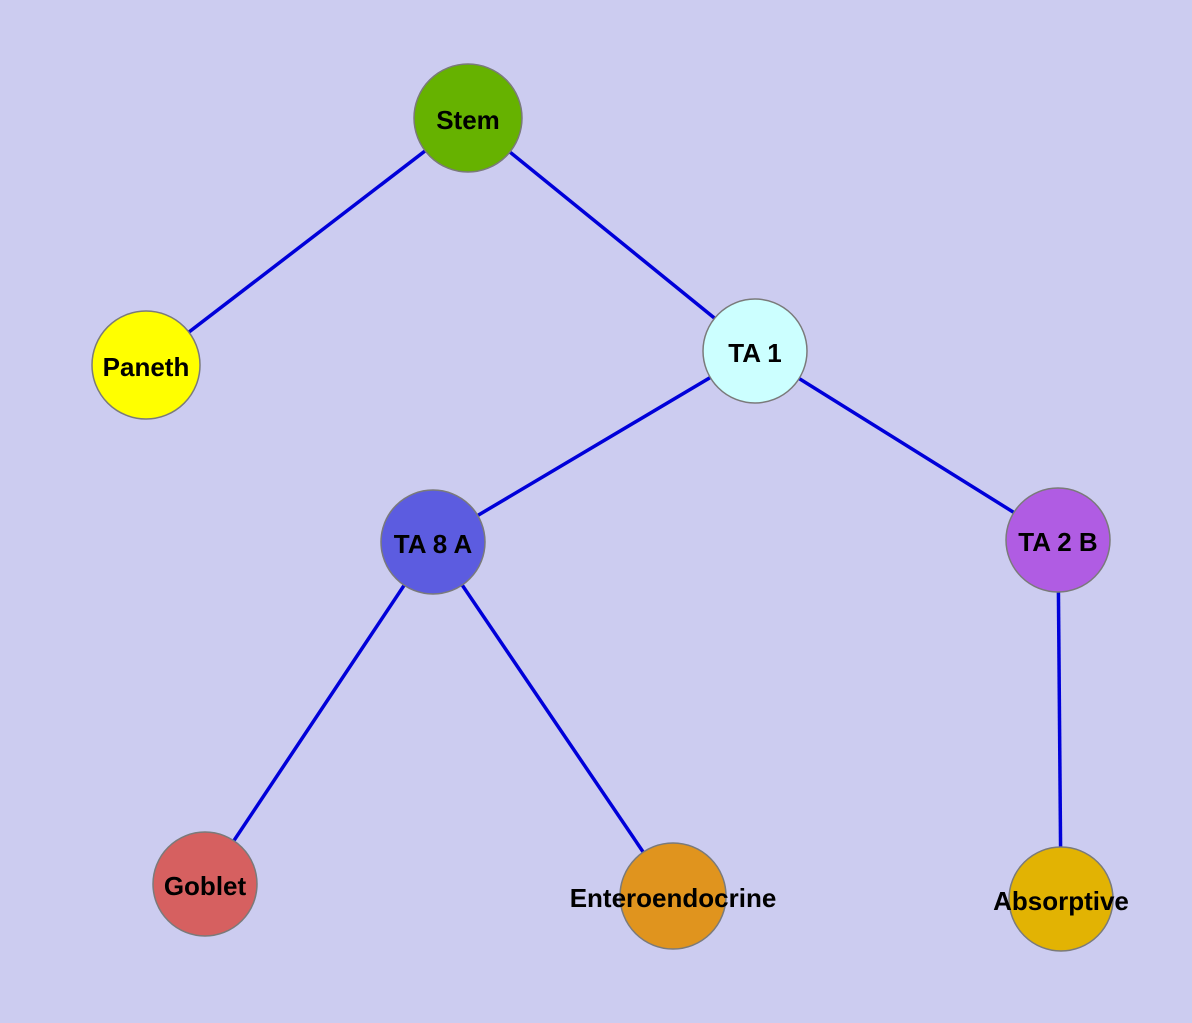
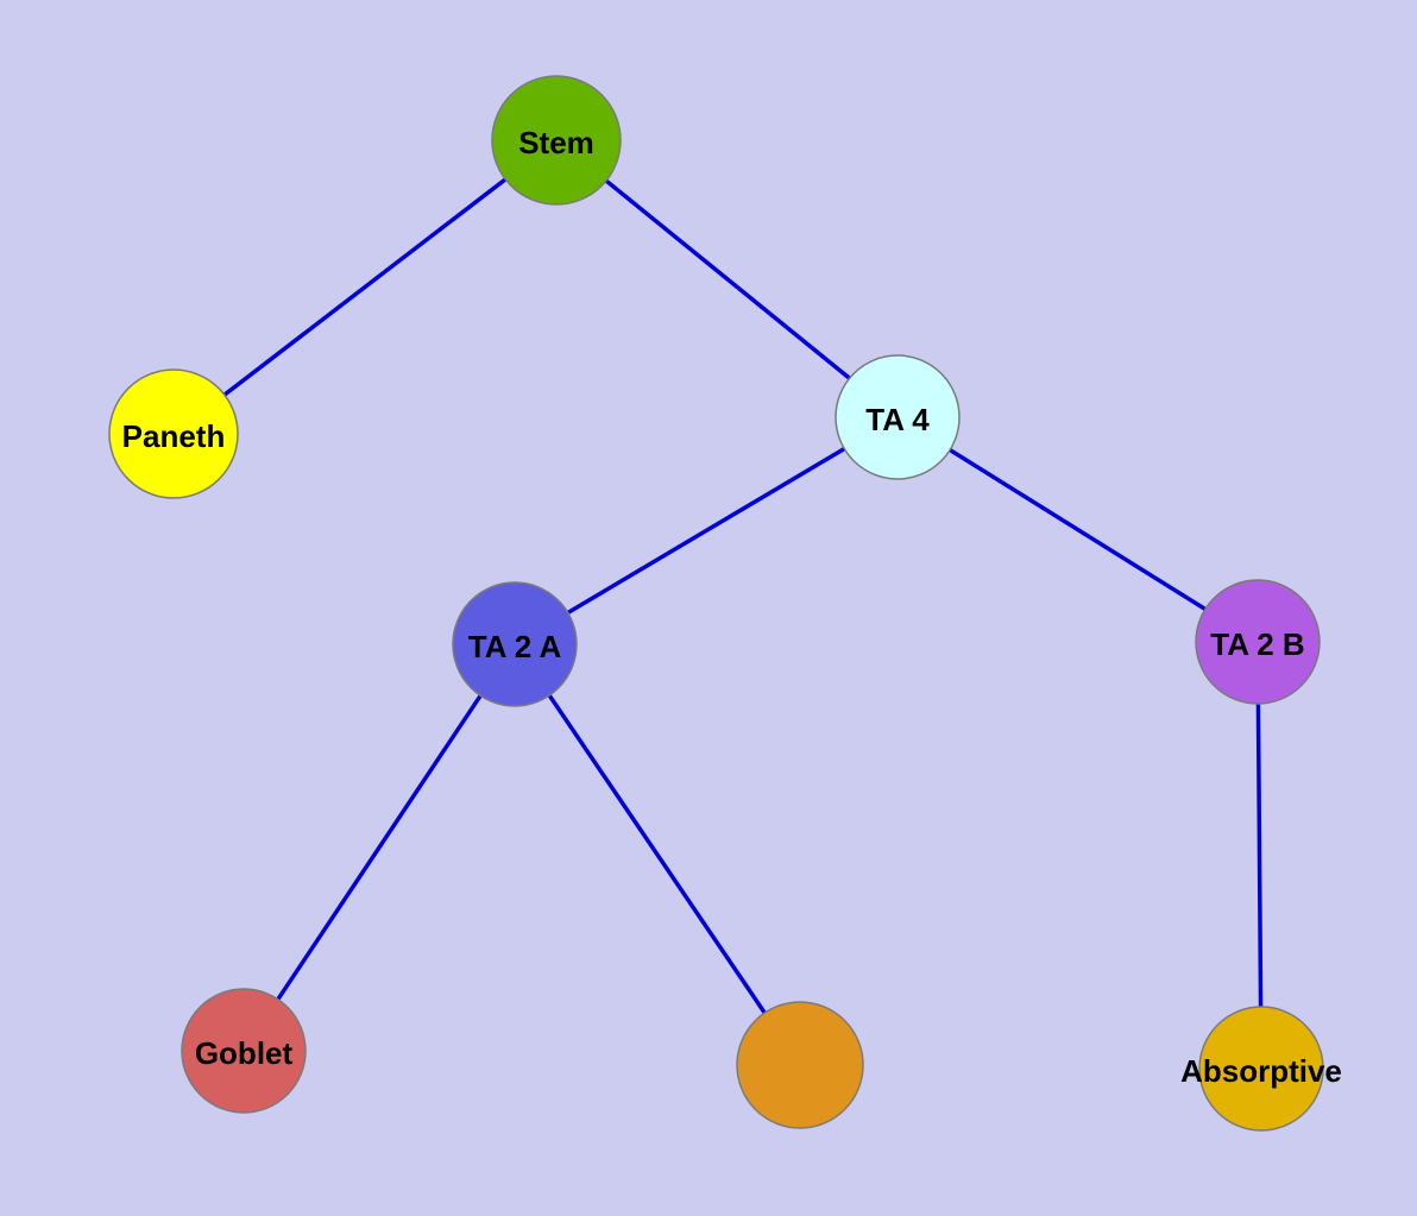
  Stem
  Paneth
- TA 1
+ TA 4
- TA 8 A
+ TA 2 A
  TA 2 B
  Goblet
- Enteroendocrine
  Absorptive
